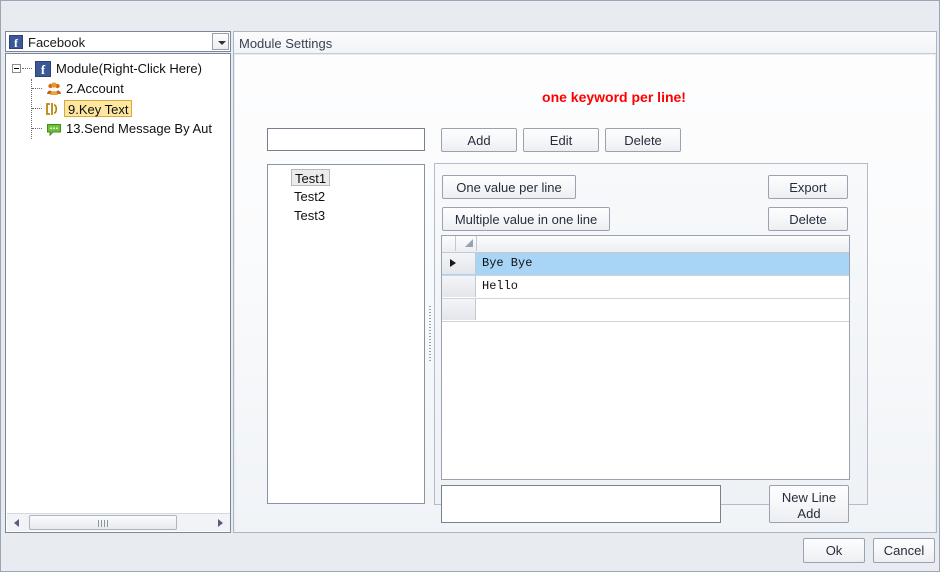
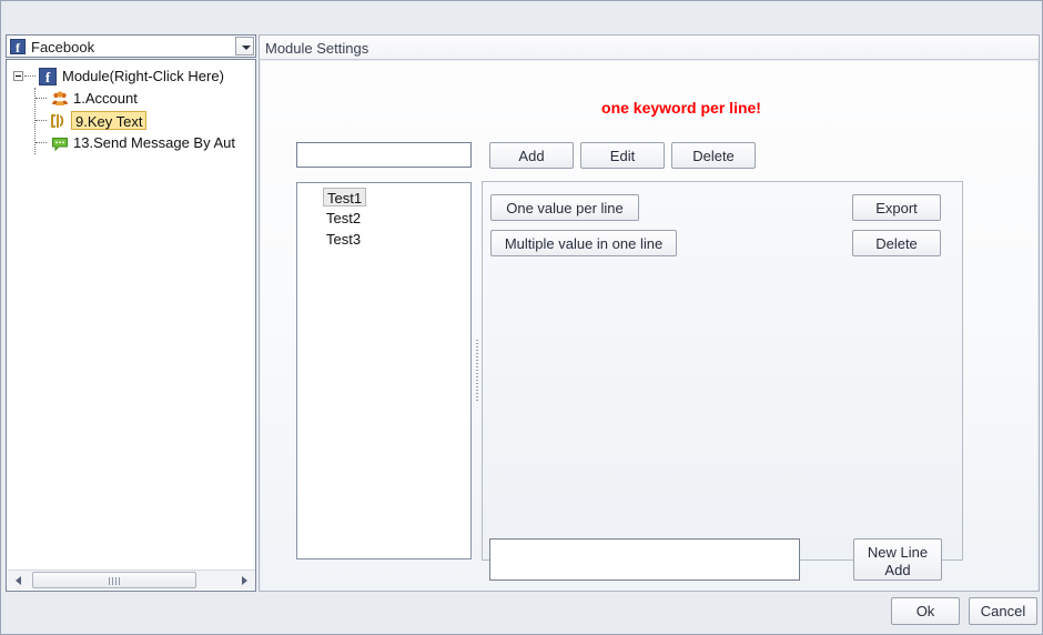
  f
  Facebook
  f
  Module(Right-Click Here)
- 2.Account
+ 1.Account
  9.Key Text
  13.Send Message By Aut
  Module Settings
  one keyword per line!
  Add
  Edit
  Delete
  Test1
  Test2
  Test3
  One value per line
  Multiple value in one line
  Export
  Delete
- Bye Bye
- Hello
  New Line
  Add
  Ok
  Cancel
